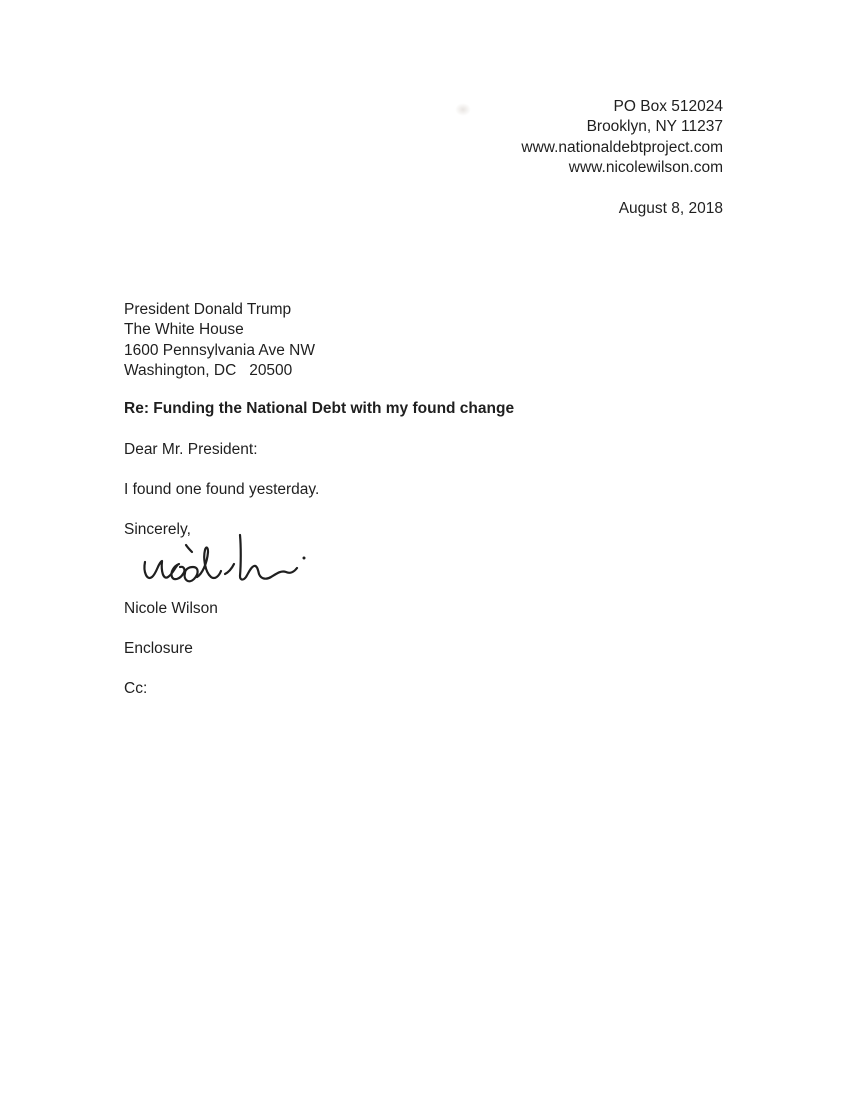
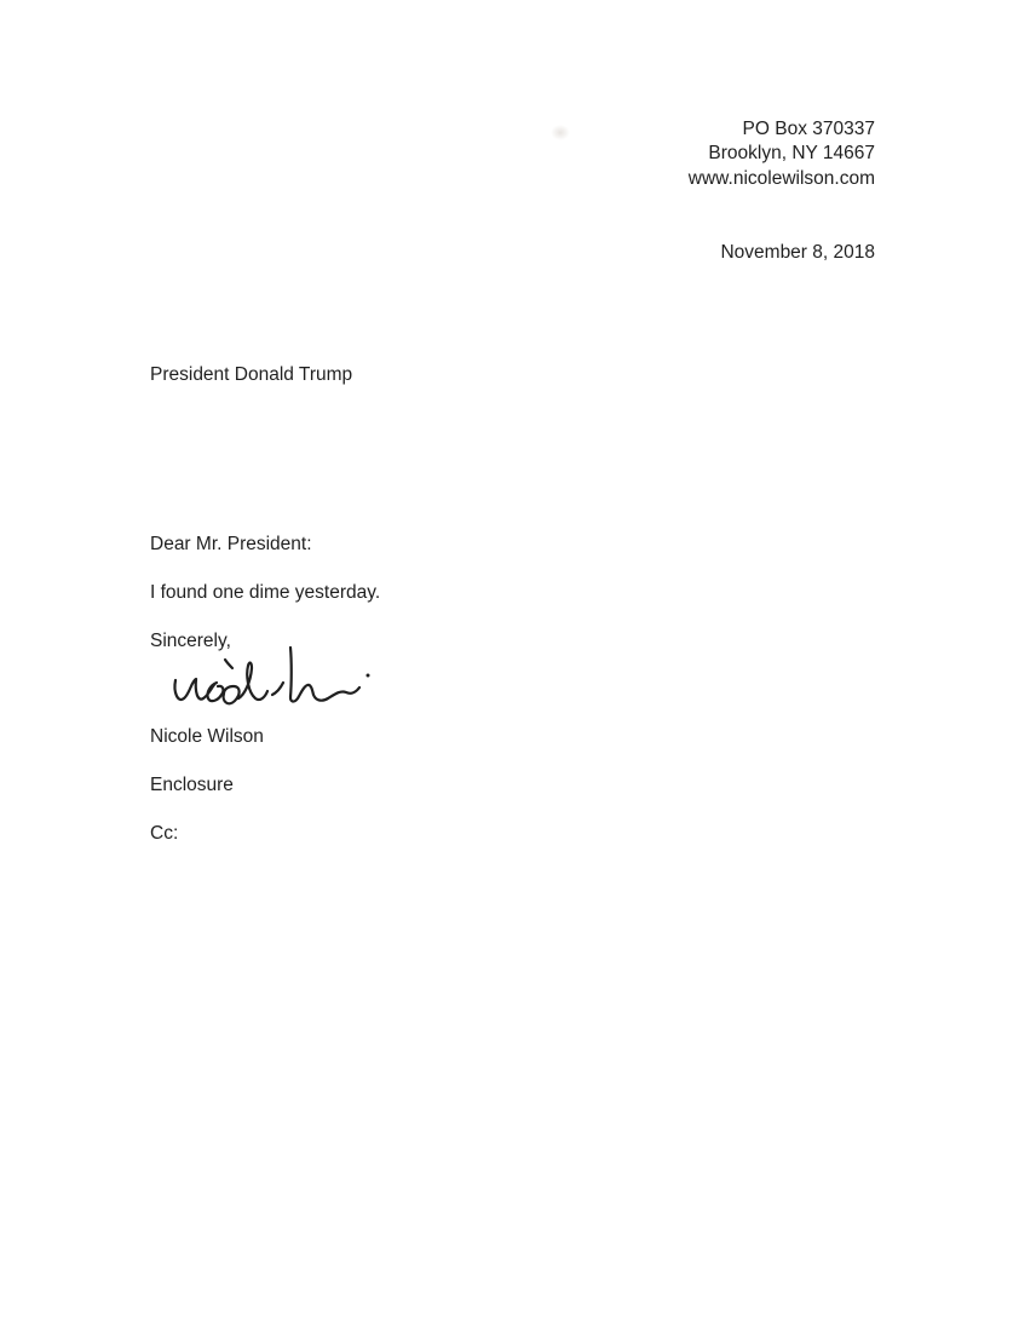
- PO Box 512024
+ PO Box 370337
- Brooklyn, NY 11237
+ Brooklyn, NY 14667
- www.nationaldebtproject.com
  www.nicolewilson.com
- August 8, 2018
+ November 8, 2018
  President Donald Trump
- The White House
- 1600 Pennsylvania Ave NW
- Washington, DC 20500
- Re: Funding the National Debt with my found change
  Dear Mr. President:
- I found one found yesterday.
+ I found one dime yesterday.
  Sincerely,
  Nicole Wilson
  Enclosure
  Cc:
